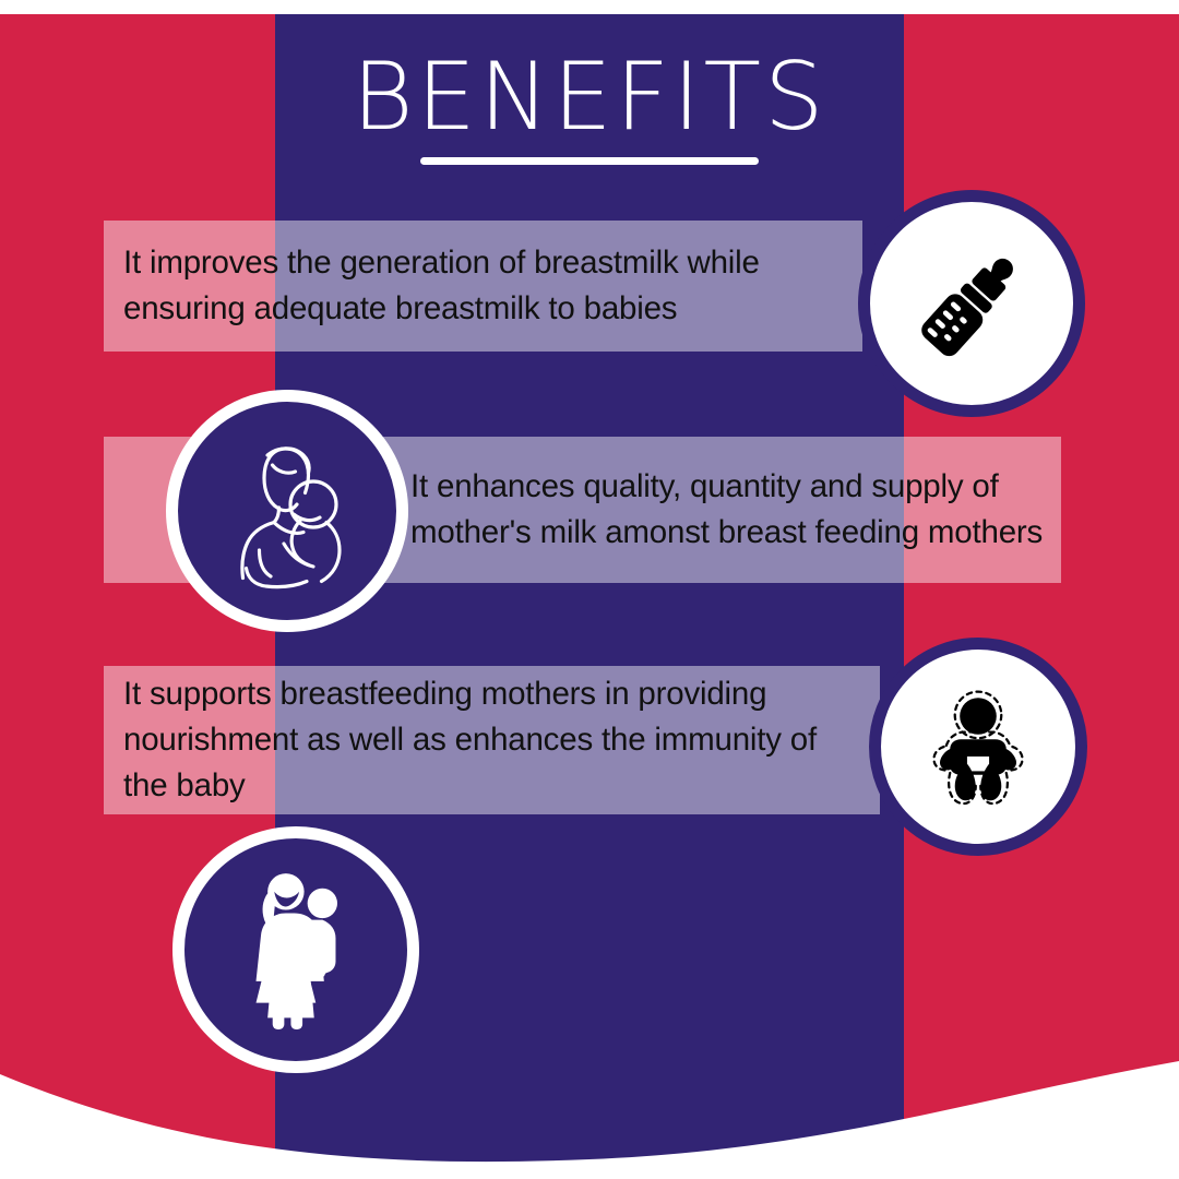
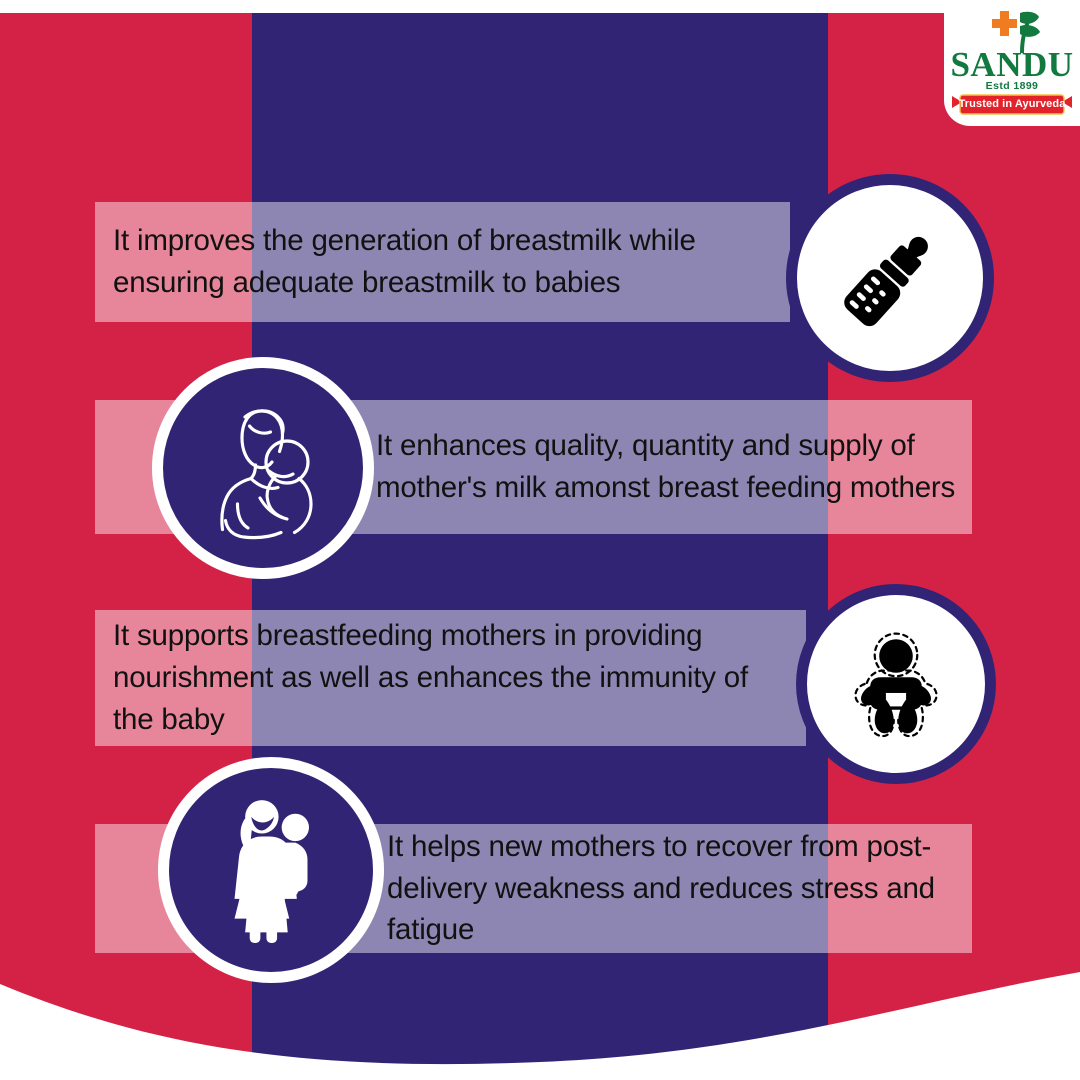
- BENEFITS
  It improves the generation of breastmilk while ensuring adequate breastmilk to babies
  It enhances quality, quantity and supply of mother's milk amonst breast feeding mothers
  It supports breastfeeding mothers in providing nourishment as well as enhances the immunity of the baby
+ It helps new mothers to recover from post-delivery weakness and reduces stress and fatigue
+ SANDU
+ Estd 1899
+ Trusted in Ayurveda
